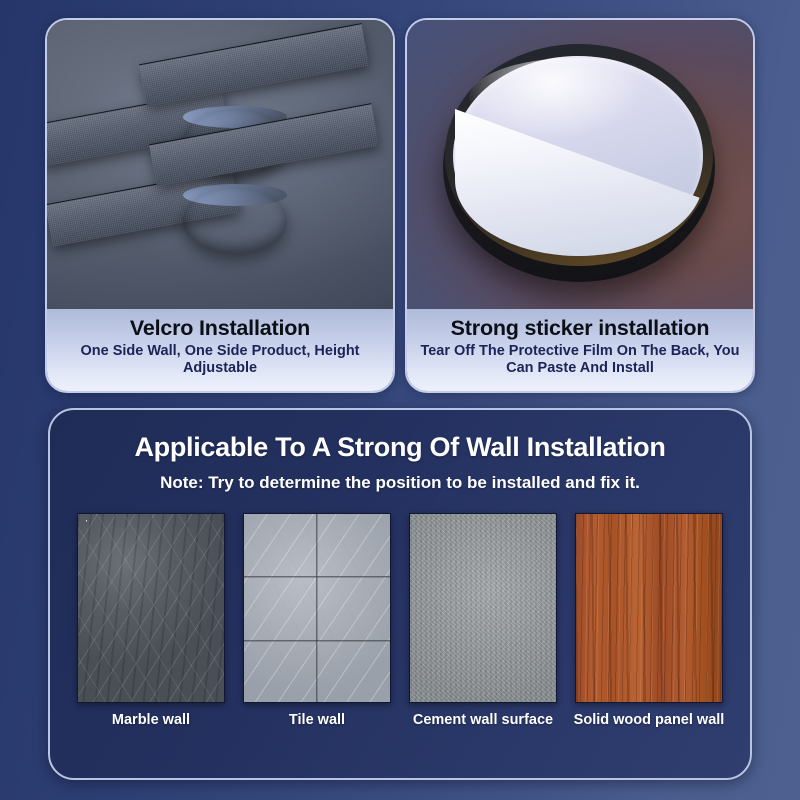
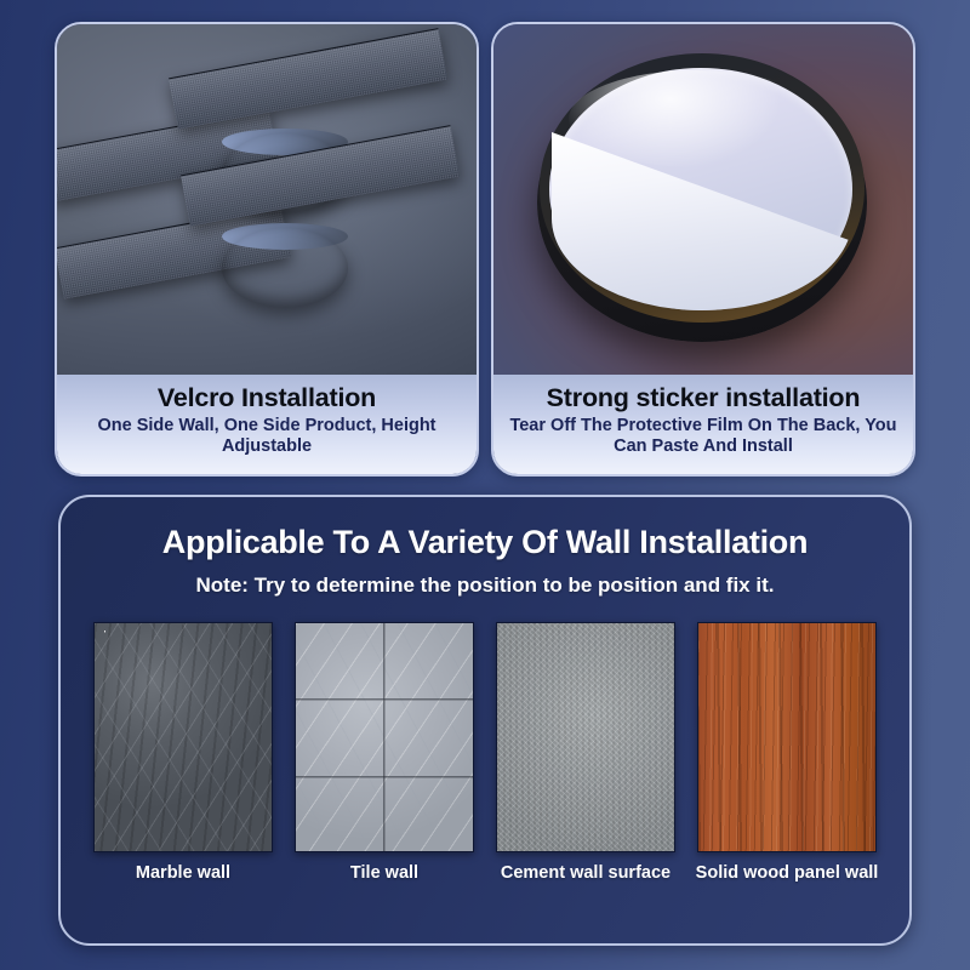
  Velcro Installation
  One Side Wall, One Side Product, Height Adjustable
  Strong sticker installation
  Tear Off The Protective Film On The Back, You Can Paste And Install
- Applicable To A Strong Of Wall Installation
+ Applicable To A Variety Of Wall Installation
- Note: Try to determine the position to be installed and fix it.
+ Note: Try to determine the position to be position and fix it.
  Marble wall
  Tile wall
  Cement wall surface
  Solid wood panel wall
